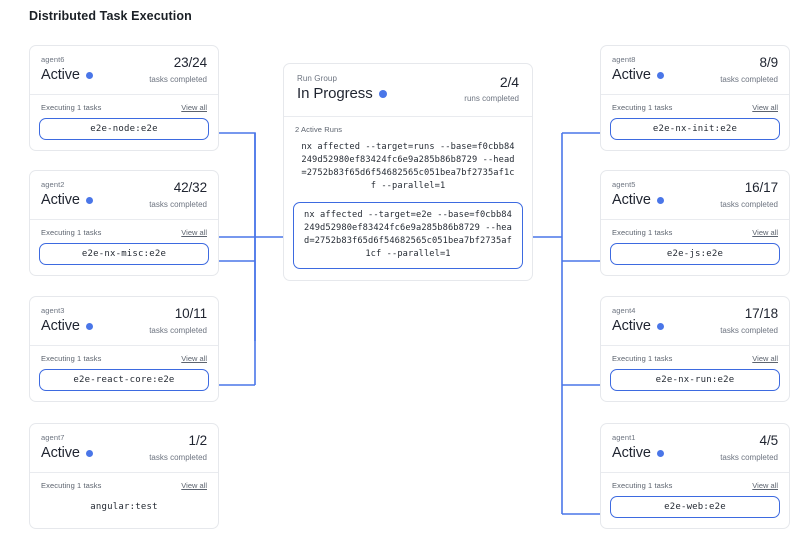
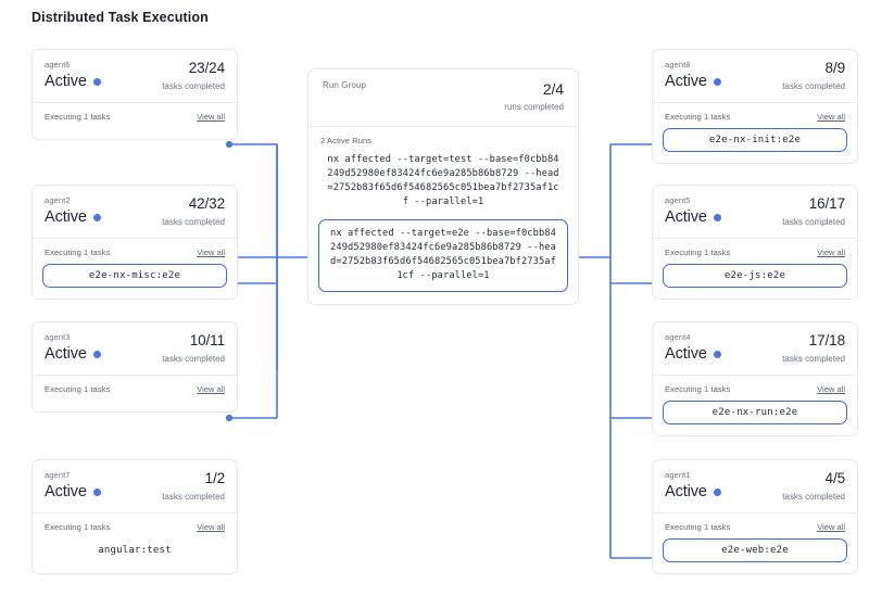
  Distributed Task Execution
  agent6
  Active
  23/24
  tasks completed
  Executing 1 tasks
  View all
- e2e-node:e2e
  agent2
  Active
  42/32
  tasks completed
  Executing 1 tasks
  View all
  e2e-nx-misc:e2e
  agent3
  Active
  10/11
  tasks completed
  Executing 1 tasks
  View all
- e2e-react-core:e2e
  agent7
  Active
  1/2
  tasks completed
  Executing 1 tasks
  View all
  angular:test
  Run Group
- In Progress
  2/4
  runs completed
  2 Active Runs
- nx affected --target=runs --base=f0cbb84249d52980ef83424fc6e9a285b86b8729 --head=2752b83f65d6f54682565c051bea7bf2735af1cf --parallel=1
+ nx affected --target=test --base=f0cbb84249d52980ef83424fc6e9a285b86b8729 --head=2752b83f65d6f54682565c051bea7bf2735af1cf --parallel=1
  nx affected --target=e2e --base=f0cbb84249d52980ef83424fc6e9a285b86b8729 --head=2752b83f65d6f54682565c051bea7bf2735af1cf --parallel=1
  agent8
  Active
  8/9
  tasks completed
  Executing 1 tasks
  View all
  e2e-nx-init:e2e
  agent5
  Active
  16/17
  tasks completed
  Executing 1 tasks
  View all
  e2e-js:e2e
  agent4
  Active
  17/18
  tasks completed
  Executing 1 tasks
  View all
  e2e-nx-run:e2e
  agent1
  Active
  4/5
  tasks completed
  Executing 1 tasks
  View all
  e2e-web:e2e
